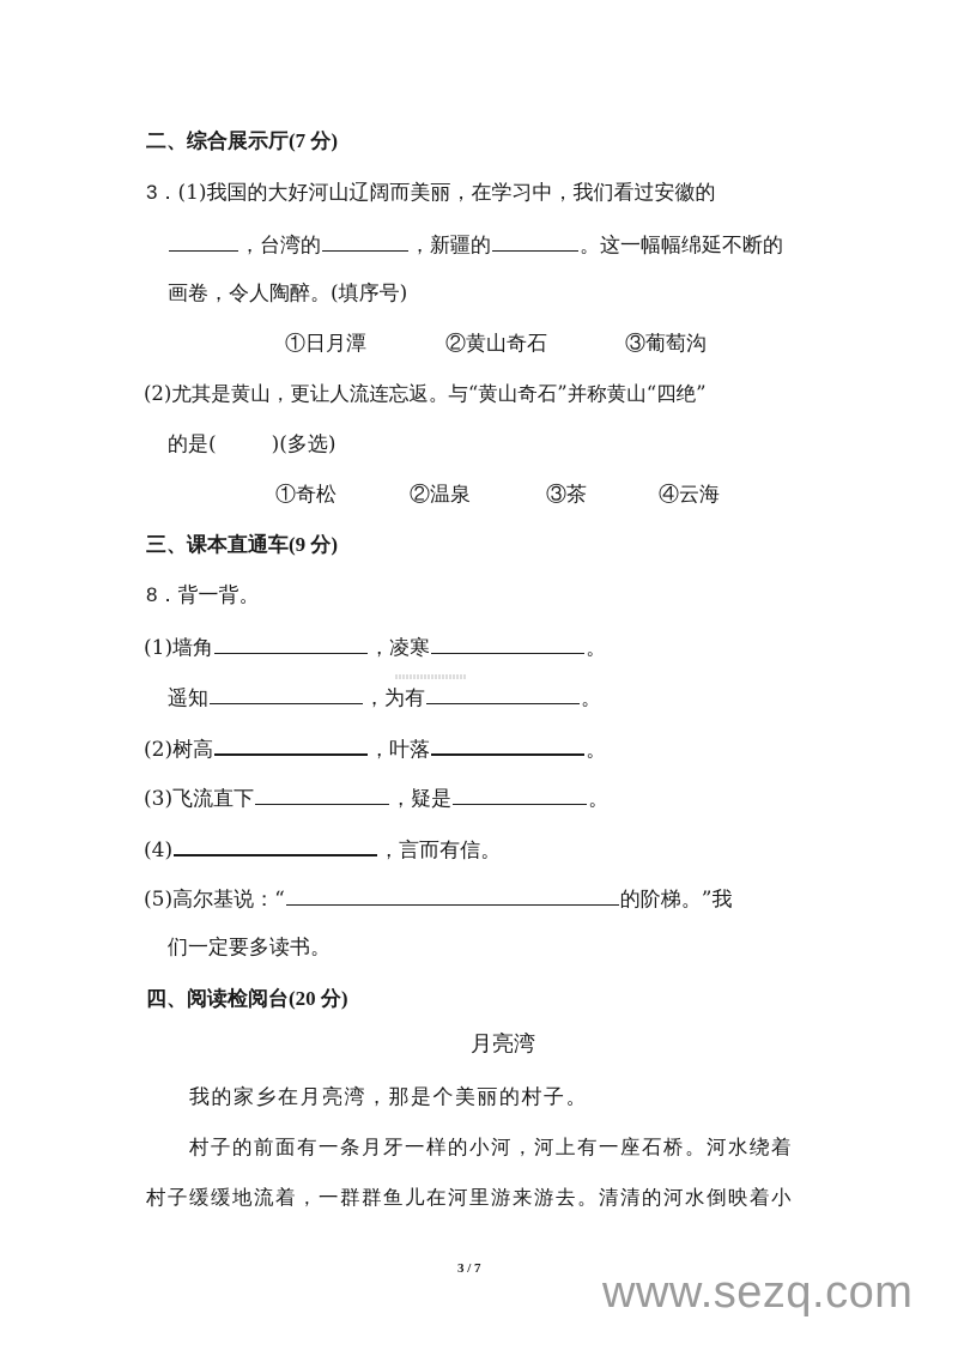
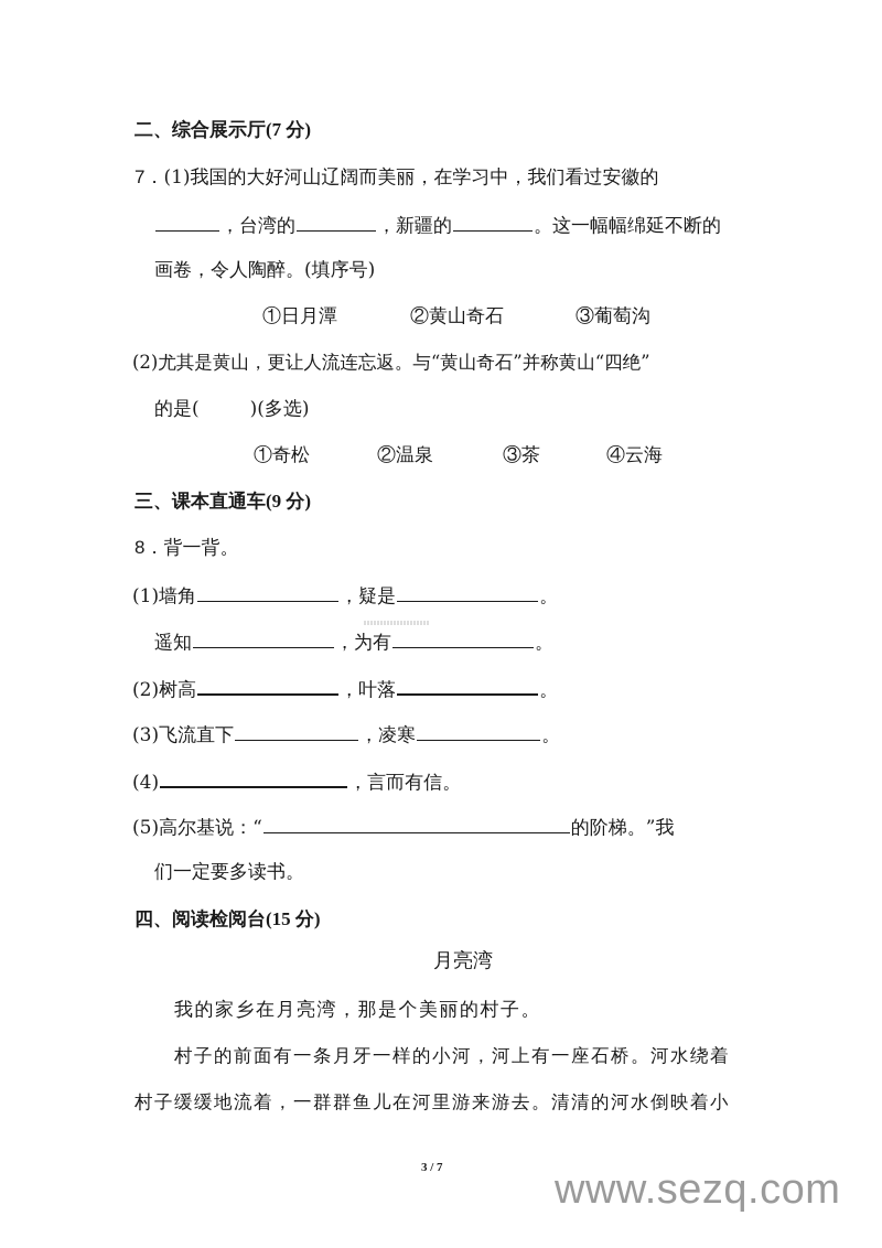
  二、综合展示厅(7 分)
- 3．(1)我国的大好河山辽阔而美丽，在学习中，我们看过安徽的
+ 7．(1)我国的大好河山辽阔而美丽，在学习中，我们看过安徽的
  ，台湾的 ，新疆的 。这一幅幅绵延不断的
  画卷，令人陶醉。(填序号)
  ①日月潭 ②黄山奇石 ③葡萄沟
  (2)尤其是黄山，更让人流连忘返。与“黄山奇石”并称黄山“四绝”
  的是( )(多选)
  ①奇松 ②温泉 ③茶 ④云海
  三、课本直通车(9 分)
  8．背一背。
- (1)墙角 ，凌寒 。
+ (1)墙角 ，疑是 。
  遥知 ，为有 。
  (2)树高 ，叶落 。
- (3)飞流直下 ，疑是 。
+ (3)飞流直下 ，凌寒 。
  (4) ，言而有信。
  (5)高尔基说：“ 的阶梯。”我
  们一定要多读书。
- 四、阅读检阅台(20 分)
+ 四、阅读检阅台(15 分)
  月亮湾
  我的家乡在月亮湾，那是个美丽的村子。
  村子的前面有一条月牙一样的小河，河上有一座石桥。河水绕着
  村子缓缓地流着，一群群鱼儿在河里游来游去。清清的河水倒映着小
  3 / 7
  www.sezq.com
